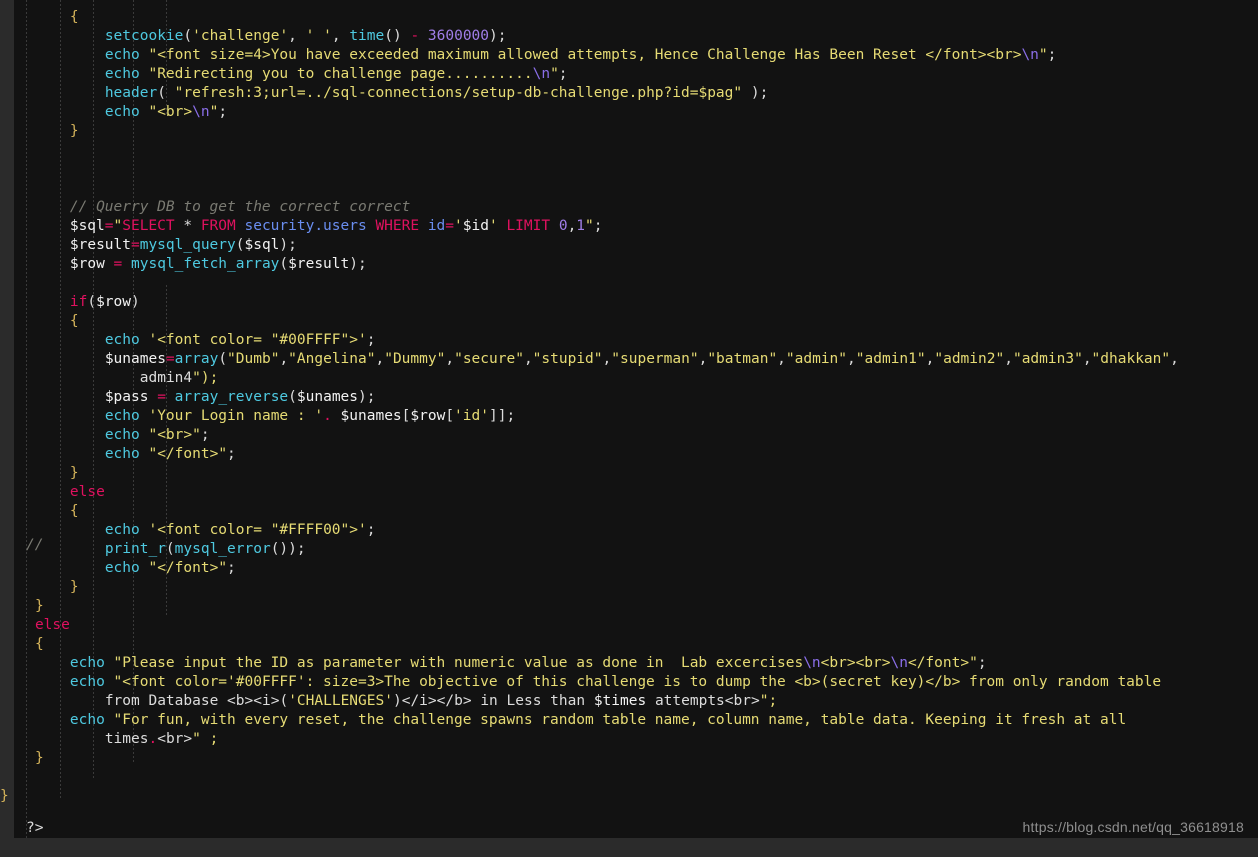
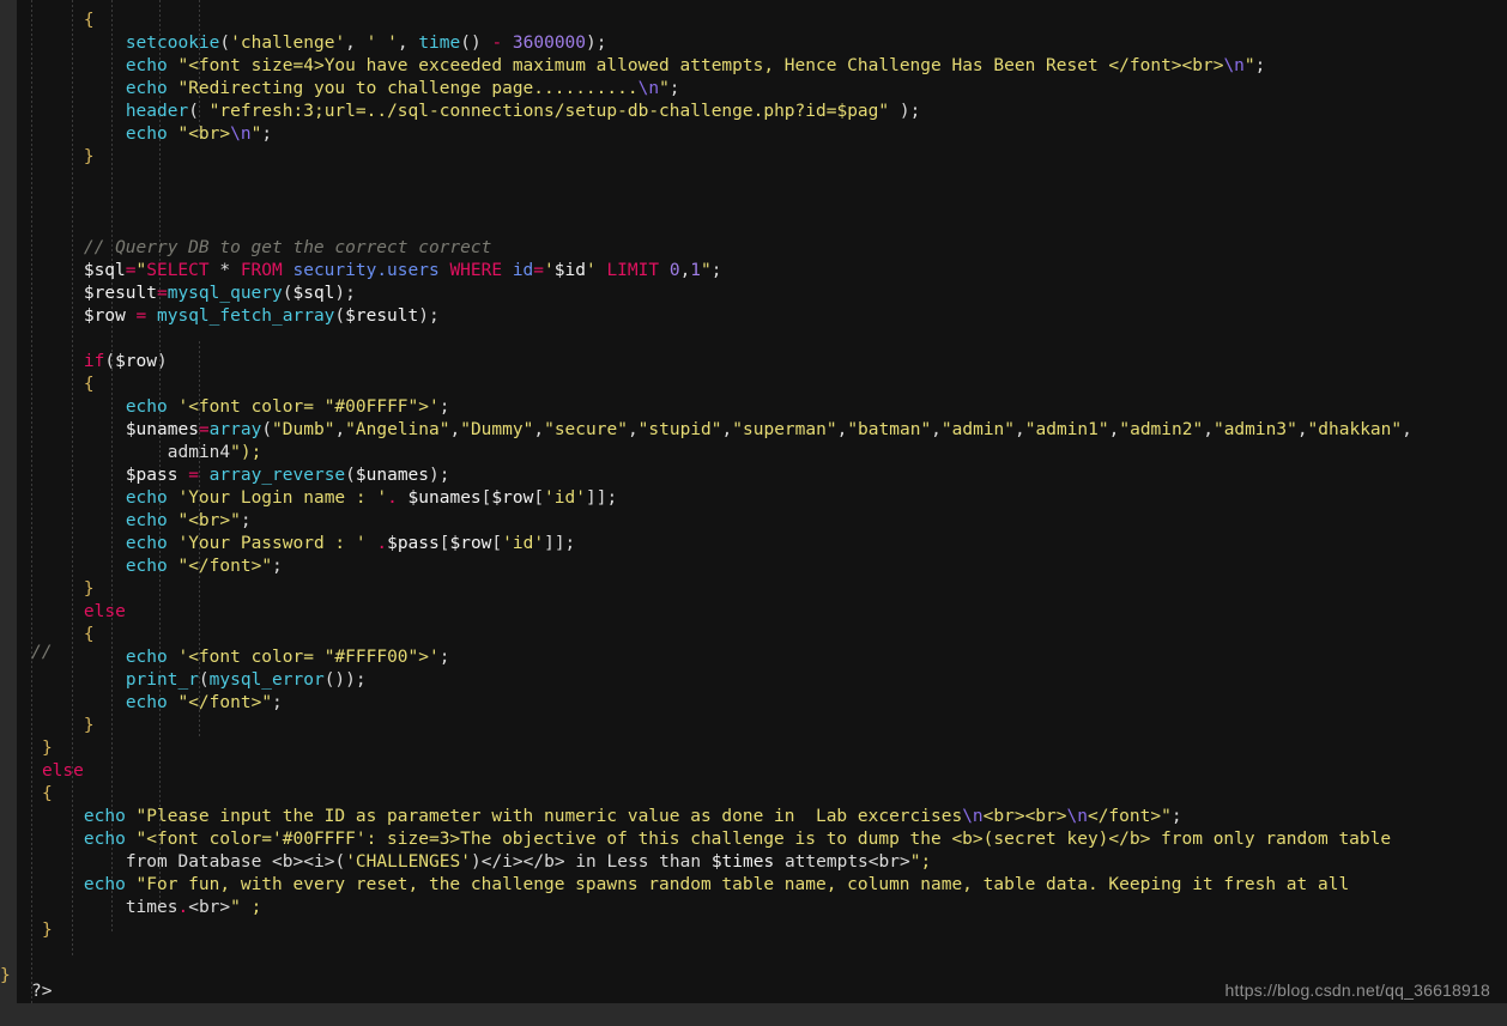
  {
  setcookie('challenge', ' ', time() - 3600000);
  echo "<font size=4>You have exceeded maximum allowed attempts, Hence Challenge Has Been Reset </font><br>\n";
  echo "Redirecting you to challenge page..........\n";
  header( "refresh:3;url=../sql-connections/setup-db-challenge.php?id=$pag" );
  echo "<br>\n";
  }
  // Querry DB to get the correct correct
  $sql="SELECT * FROM security.users WHERE id='$id' LIMIT 0,1";
  $result=mysql_query($sql);
  $row = mysql_fetch_array($result);
  if($row)
  {
  echo '<font color= "#00FFFF">';
  $unames=array("Dumb","Angelina","Dummy","secure","stupid","superman","batman","admin","admin1","admin2","admin3","dhakkan",
  admin4");
  $pass = array_reverse($unames);
  echo 'Your Login name : '. $unames[$row['id']];
  echo "<br>";
+ echo 'Your Password : ' .$pass[$row['id']];
  echo "</font>";
  }
  else
  {
  echo '<font color= "#FFFF00">';
  print_r(mysql_error());
  echo "</font>";
  }
  }
  else
  {
  echo "Please input the ID as parameter with numeric value as done in Lab excercises\n<br><br>\n</font>";
  echo "<font color='#00FFFF': size=3>The objective of this challenge is to dump the <b>(secret key)</b> from only random table
  from Database <b><i>('CHALLENGES')</i></b> in Less than $times attempts<br>";
  echo "For fun, with every reset, the challenge spawns random table name, column name, table data. Keeping it fresh at all
  times.<br>" ;
  }
  }
  //
  ?>
  https://blog.csdn.net/qq_36618918
